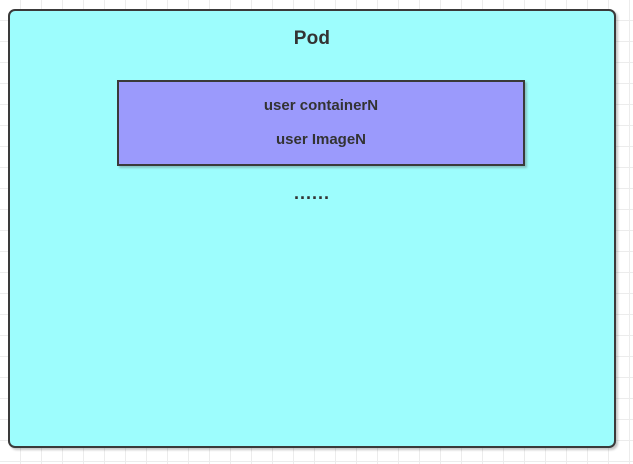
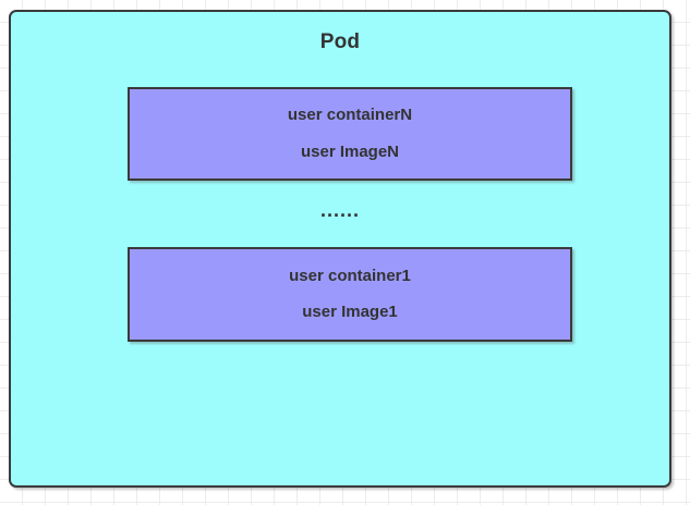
  Pod
  user containerN
  user ImageN
  ......
+ user container1
+ user Image1
